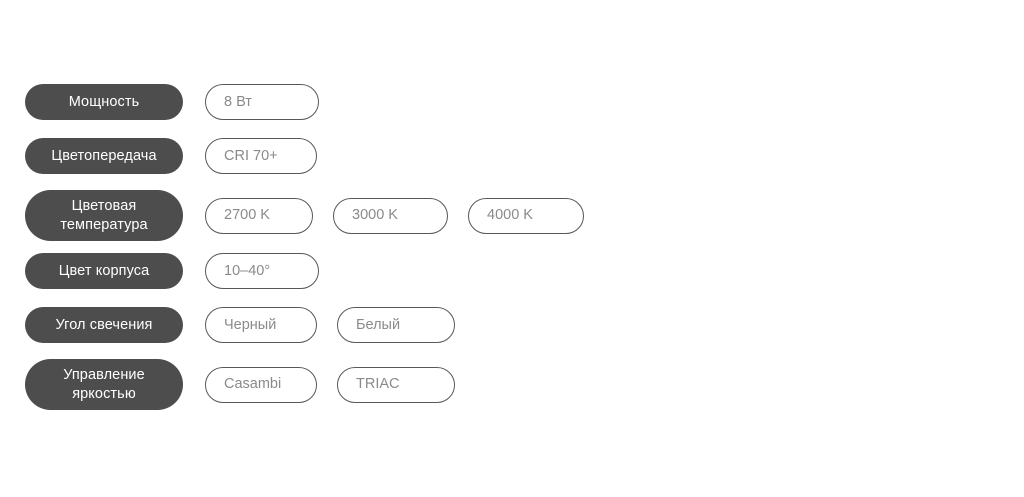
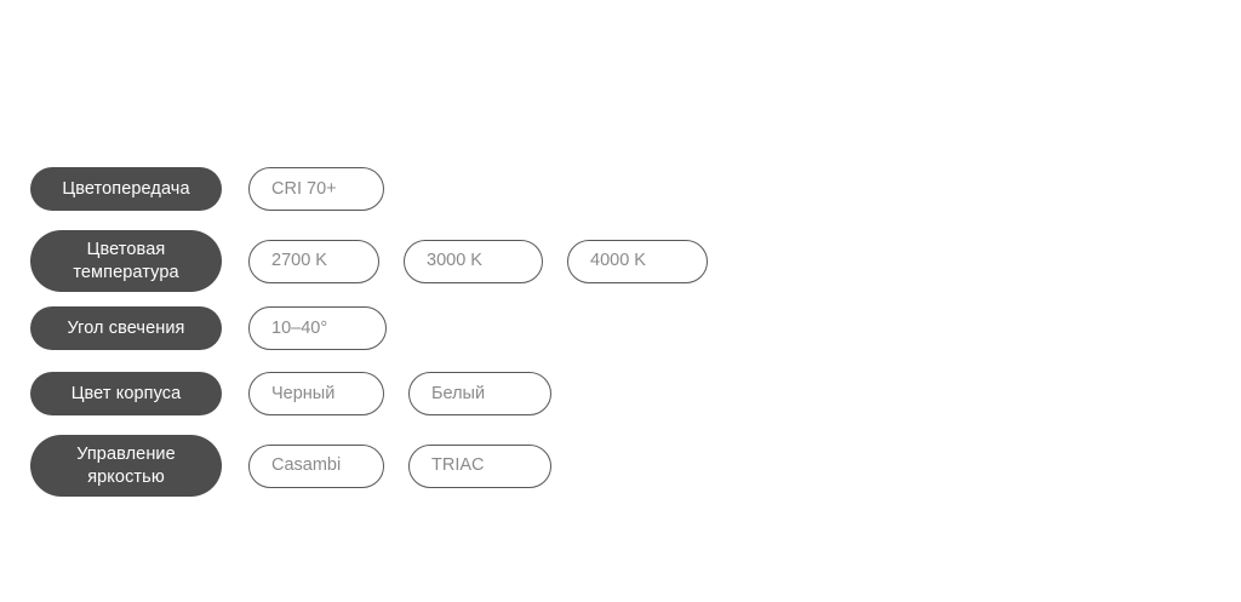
- Мощность
- 8 Вт
  Цветопередача
  CRI 70+
  Цветовая
  температура
  2700 K
  3000 K
  4000 K
- Цвет корпуса
+ Угол свечения
  10–40°
- Угол свечения
+ Цвет корпуса
  Черный
  Белый
  Управление
  яркостью
  Casambi
  TRIAC
